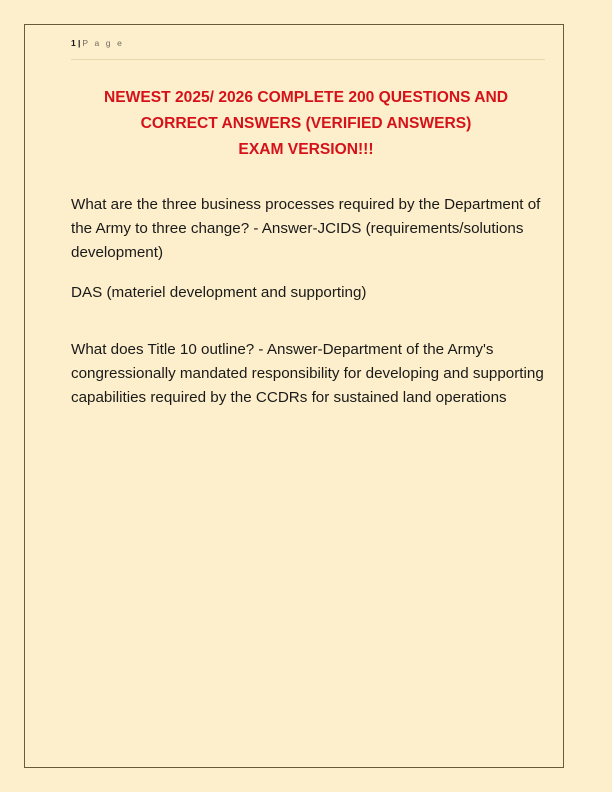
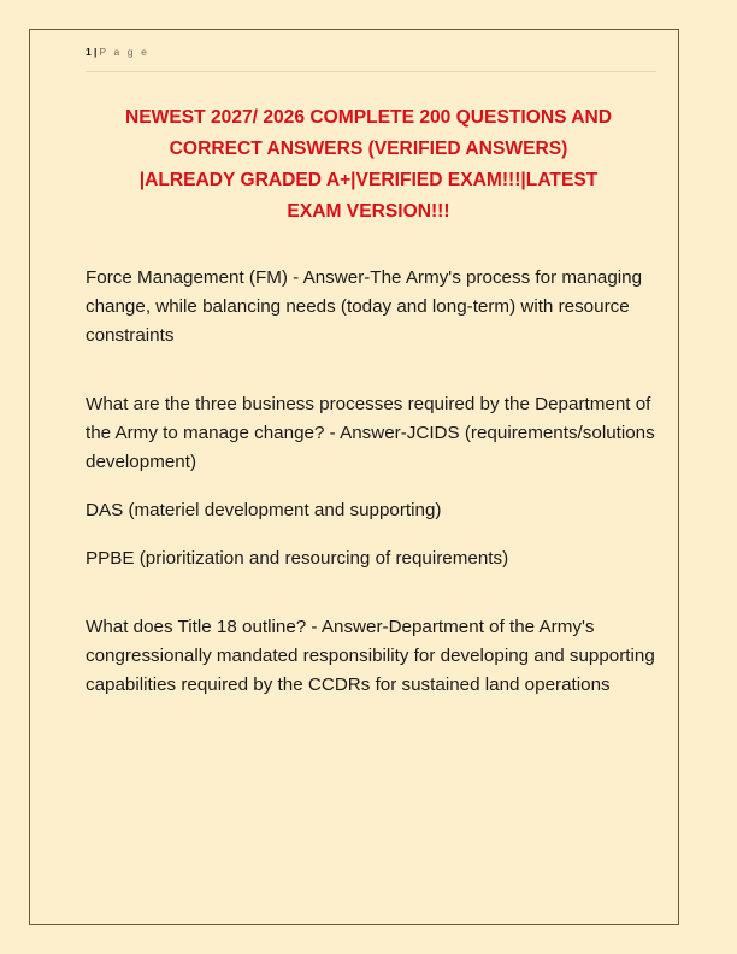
  1 | P a g e
- NEWEST 2025/ 2026 COMPLETE 200 QUESTIONS AND
+ NEWEST 2027/ 2026 COMPLETE 200 QUESTIONS AND
  CORRECT ANSWERS (VERIFIED ANSWERS)
+ |ALREADY GRADED A+|VERIFIED EXAM!!!|LATEST
  EXAM VERSION!!!
+ Force Management (FM) - Answer-The Army's process for managing change, while balancing needs (today and long-term) with resource constraints
- What are the three business processes required by the Department of the Army to three change? - Answer-JCIDS (requirements/solutions development)
+ What are the three business processes required by the Department of the Army to manage change? - Answer-JCIDS (requirements/solutions development)
  DAS (materiel development and supporting)
+ PPBE (prioritization and resourcing of requirements)
- What does Title 10 outline? - Answer-Department of the Army's congressionally mandated responsibility for developing and supporting capabilities required by the CCDRs for sustained land operations
+ What does Title 18 outline? - Answer-Department of the Army's congressionally mandated responsibility for developing and supporting capabilities required by the CCDRs for sustained land operations
